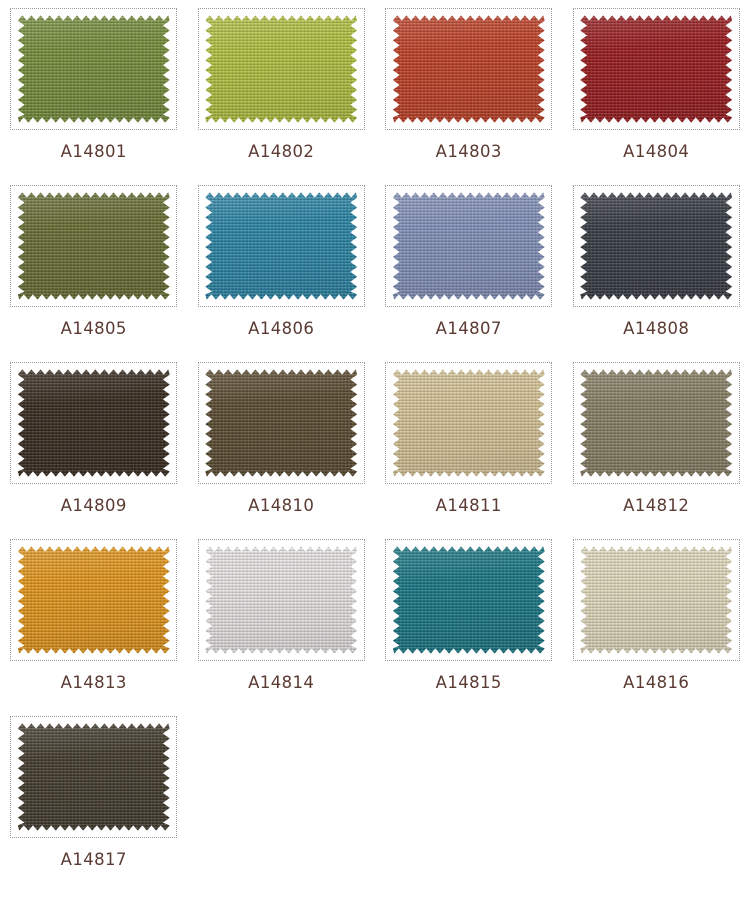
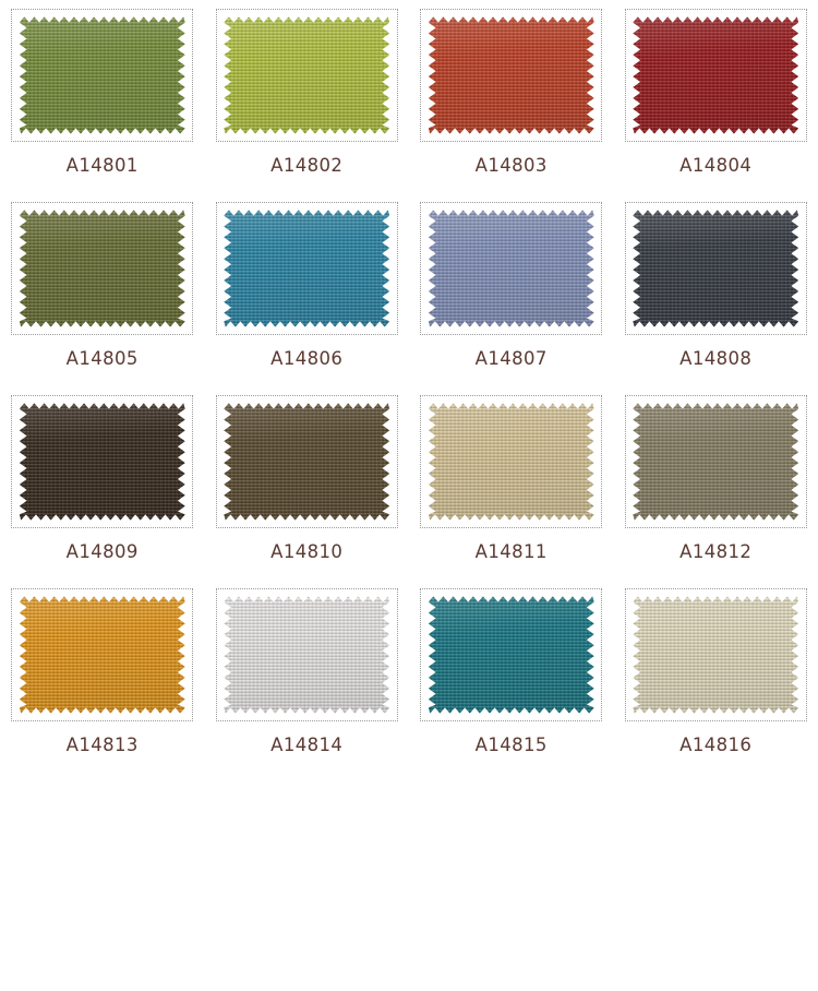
  A14801
  A14802
  A14803
  A14804
  A14805
  A14806
  A14807
  A14808
  A14809
  A14810
  A14811
  A14812
  A14813
  A14814
  A14815
  A14816
- A14817
